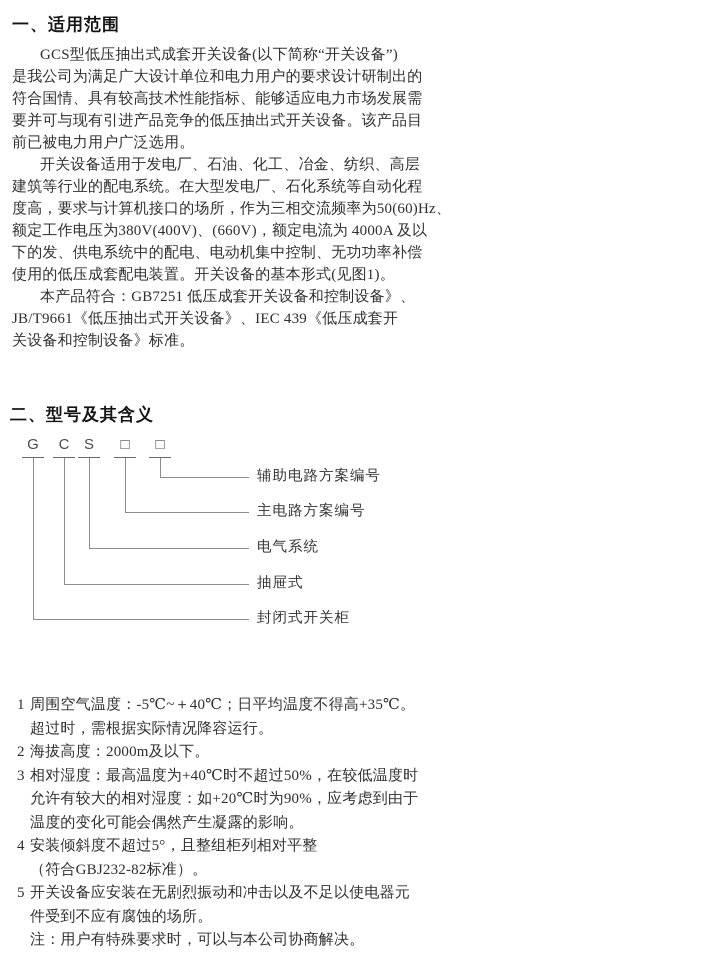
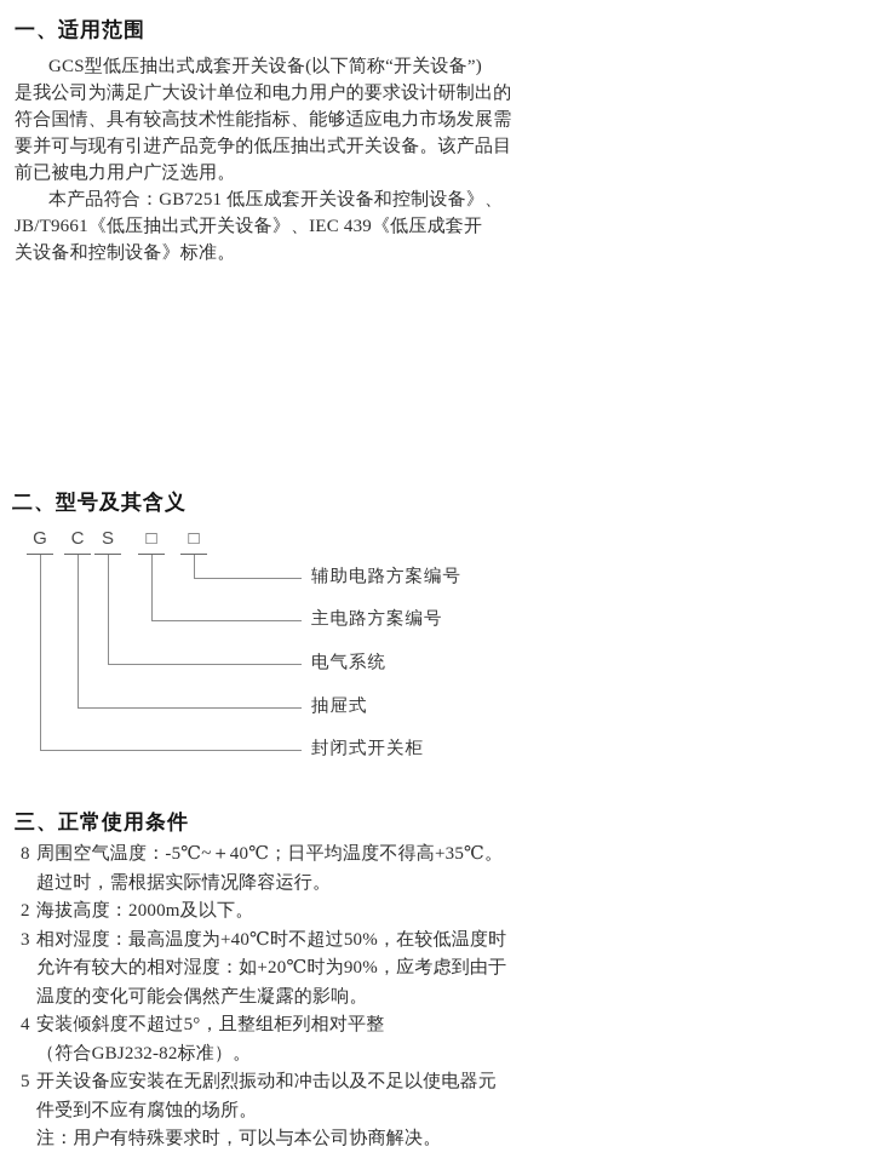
  一、适用范围
  GCS型低压抽出式成套开关设备(以下简称“开关设备”)
  是我公司为满足广大设计单位和电力用户的要求设计研制出的
  符合国情、具有较高技术性能指标、能够适应电力市场发展需
  要并可与现有引进产品竞争的低压抽出式开关设备。该产品目
  前已被电力用户广泛选用。
- 开关设备适用于发电厂、石油、化工、冶金、纺织、高层
- 建筑等行业的配电系统。在大型发电厂、石化系统等自动化程
- 度高，要求与计算机接口的场所，作为三相交流频率为50(60)Hz、
- 额定工作电压为380V(400V)、(660V)，额定电流为 4000A 及以
- 下的发、供电系统中的配电、电动机集中控制、无功功率补偿
- 使用的低压成套配电装置。开关设备的基本形式(见图1)。
  本产品符合：GB7251 低压成套开关设备和控制设备》、
  JB/T9661《低压抽出式开关设备》、IEC 439《低压成套开
  关设备和控制设备》标准。
  二、型号及其含义
  G
  C
  S
  □
  □
  辅助电路方案编号
  主电路方案编号
  电气系统
  抽屉式
  封闭式开关柜
+ 三、正常使用条件
- 1
+ 8
  周围空气温度：-5℃~＋40℃；日平均温度不得高+35℃。
  超过时，需根据实际情况降容运行。
  2
  海拔高度：2000m及以下。
  3
  相对湿度：最高温度为+40℃时不超过50%，在较低温度时
  允许有较大的相对湿度：如+20℃时为90%，应考虑到由于
  温度的变化可能会偶然产生凝露的影响。
  4
  安装倾斜度不超过5°，且整组柜列相对平整
  （符合GBJ232-82标准）。
  5
  开关设备应安装在无剧烈振动和冲击以及不足以使电器元
  件受到不应有腐蚀的场所。
  注：用户有特殊要求时，可以与本公司协商解决。
